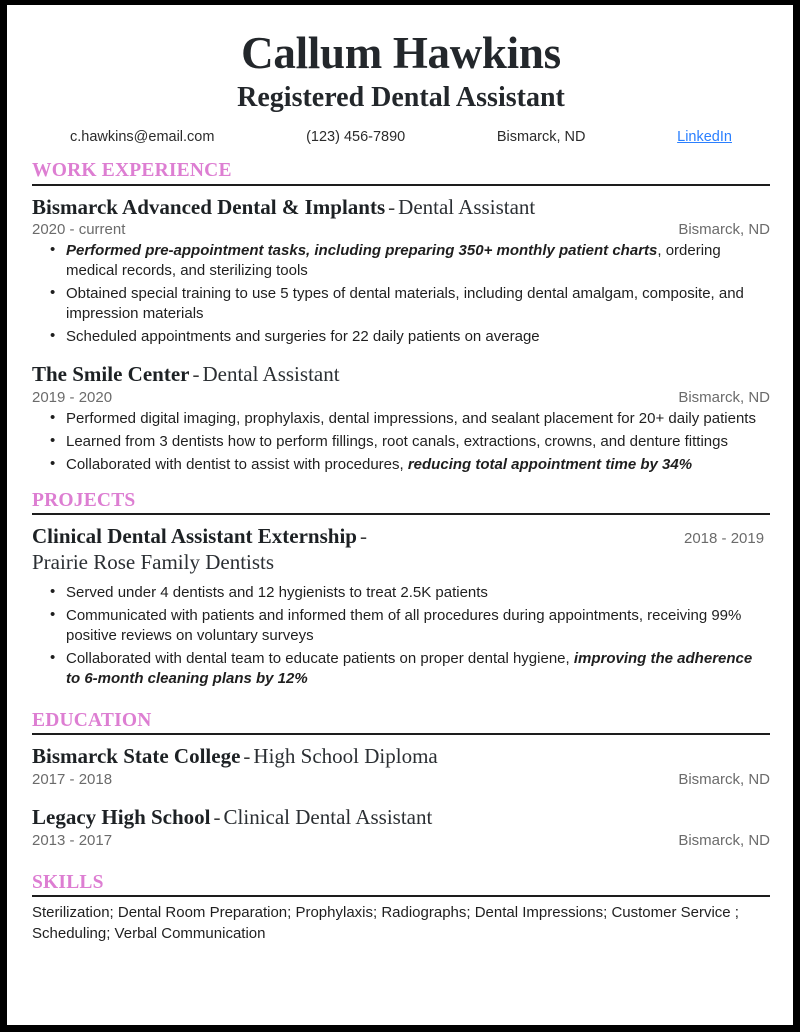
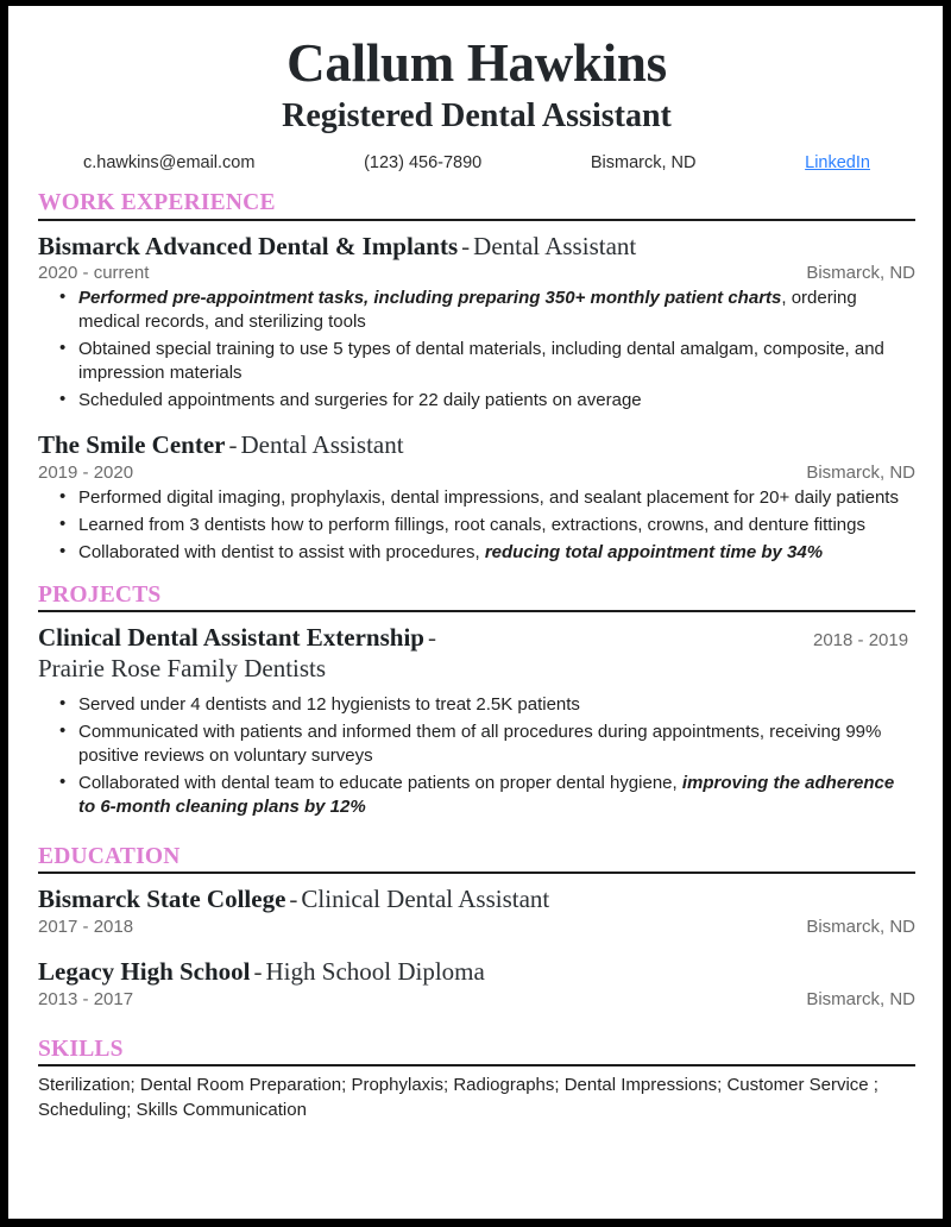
  Callum Hawkins
  Registered Dental Assistant
  c.hawkins@email.com
  (123) 456-7890
  Bismarck, ND
  LinkedIn
  WORK EXPERIENCE
  Bismarck Advanced Dental & Implants - Dental Assistant
  2020 - current
  Bismarck, ND
  Performed pre-appointment tasks, including preparing 350+ monthly patient charts, ordering medical records, and sterilizing tools
  Obtained special training to use 5 types of dental materials, including dental amalgam, composite, and impression materials
  Scheduled appointments and surgeries for 22 daily patients on average
  The Smile Center - Dental Assistant
  2019 - 2020
  Bismarck, ND
  Performed digital imaging, prophylaxis, dental impressions, and sealant placement for 20+ daily patients
  Learned from 3 dentists how to perform fillings, root canals, extractions, crowns, and denture fittings
  Collaborated with dentist to assist with procedures, reducing total appointment time by 34%
  PROJECTS
  Clinical Dental Assistant Externship -
  Prairie Rose Family Dentists
  2018 - 2019
  Served under 4 dentists and 12 hygienists to treat 2.5K patients
  Communicated with patients and informed them of all procedures during appointments, receiving 99% positive reviews on voluntary surveys
  Collaborated with dental team to educate patients on proper dental hygiene, improving the adherence to 6-month cleaning plans by 12%
  EDUCATION
- Bismarck State College - High School Diploma
+ Bismarck State College - Clinical Dental Assistant
  2017 - 2018
  Bismarck, ND
- Legacy High School - Clinical Dental Assistant
+ Legacy High School - High School Diploma
  2013 - 2017
  Bismarck, ND
  SKILLS
- Sterilization; Dental Room Preparation; Prophylaxis; Radiographs; Dental Impressions; Customer Service ; Scheduling; Verbal Communication
+ Sterilization; Dental Room Preparation; Prophylaxis; Radiographs; Dental Impressions; Customer Service ; Scheduling; Skills Communication
